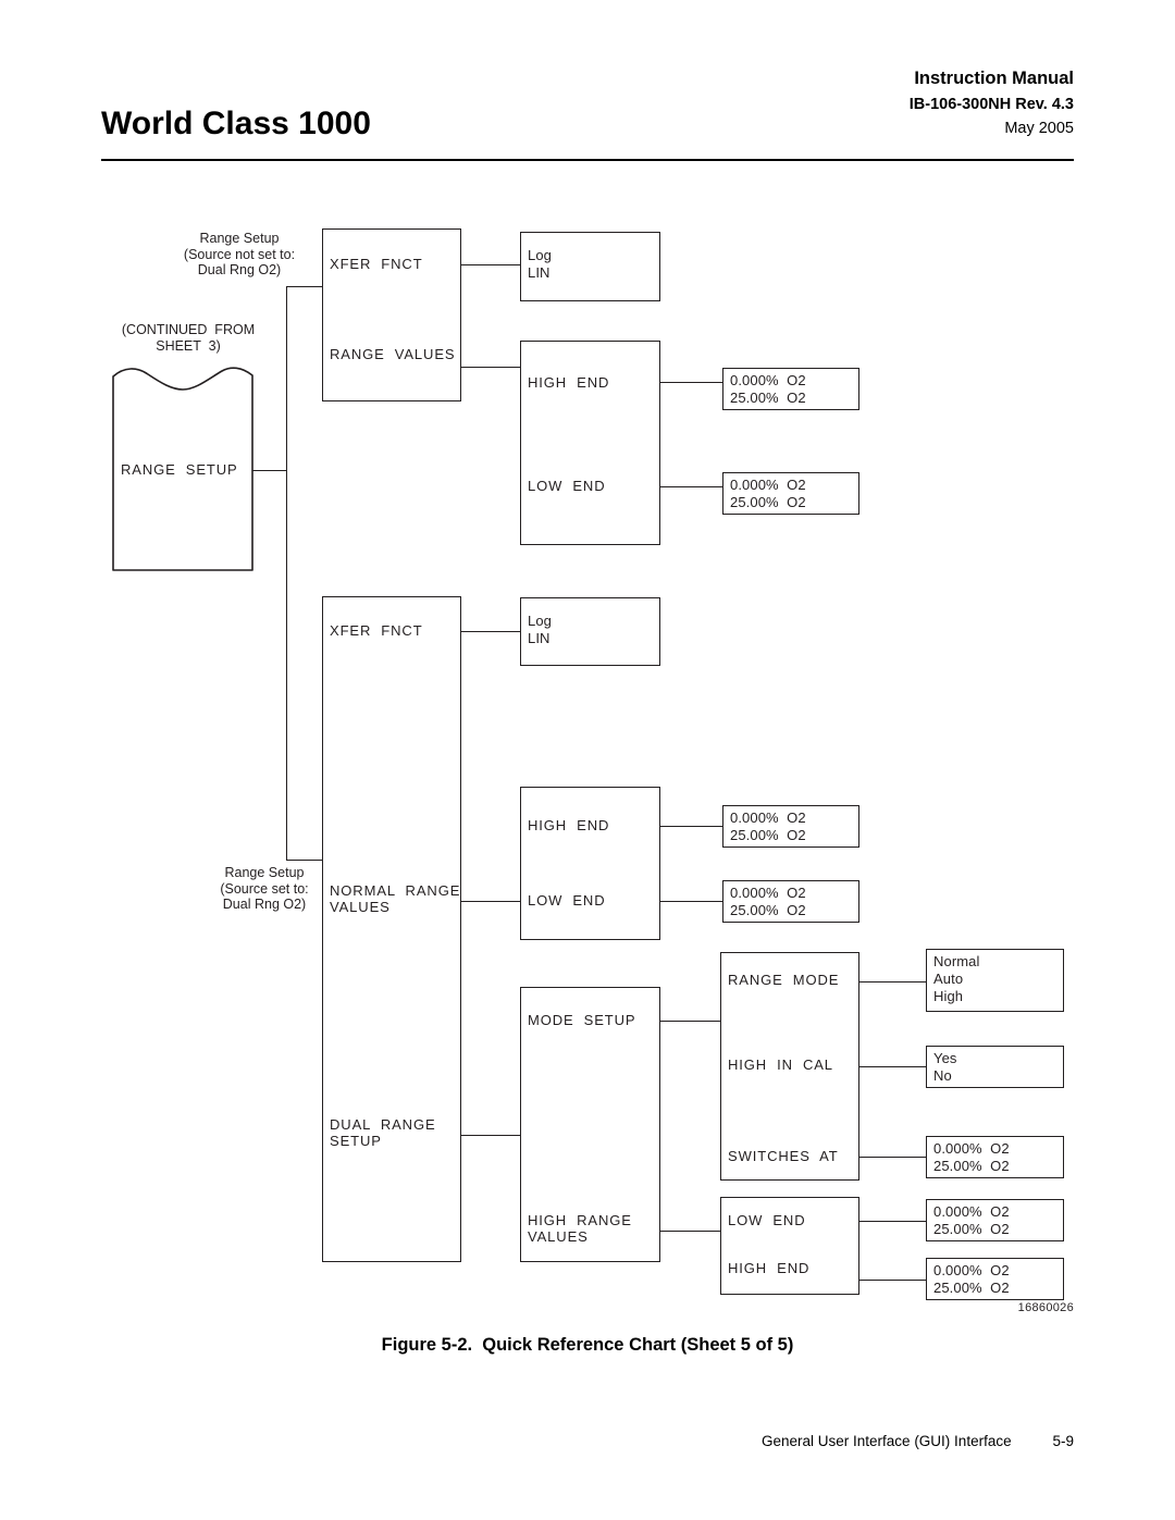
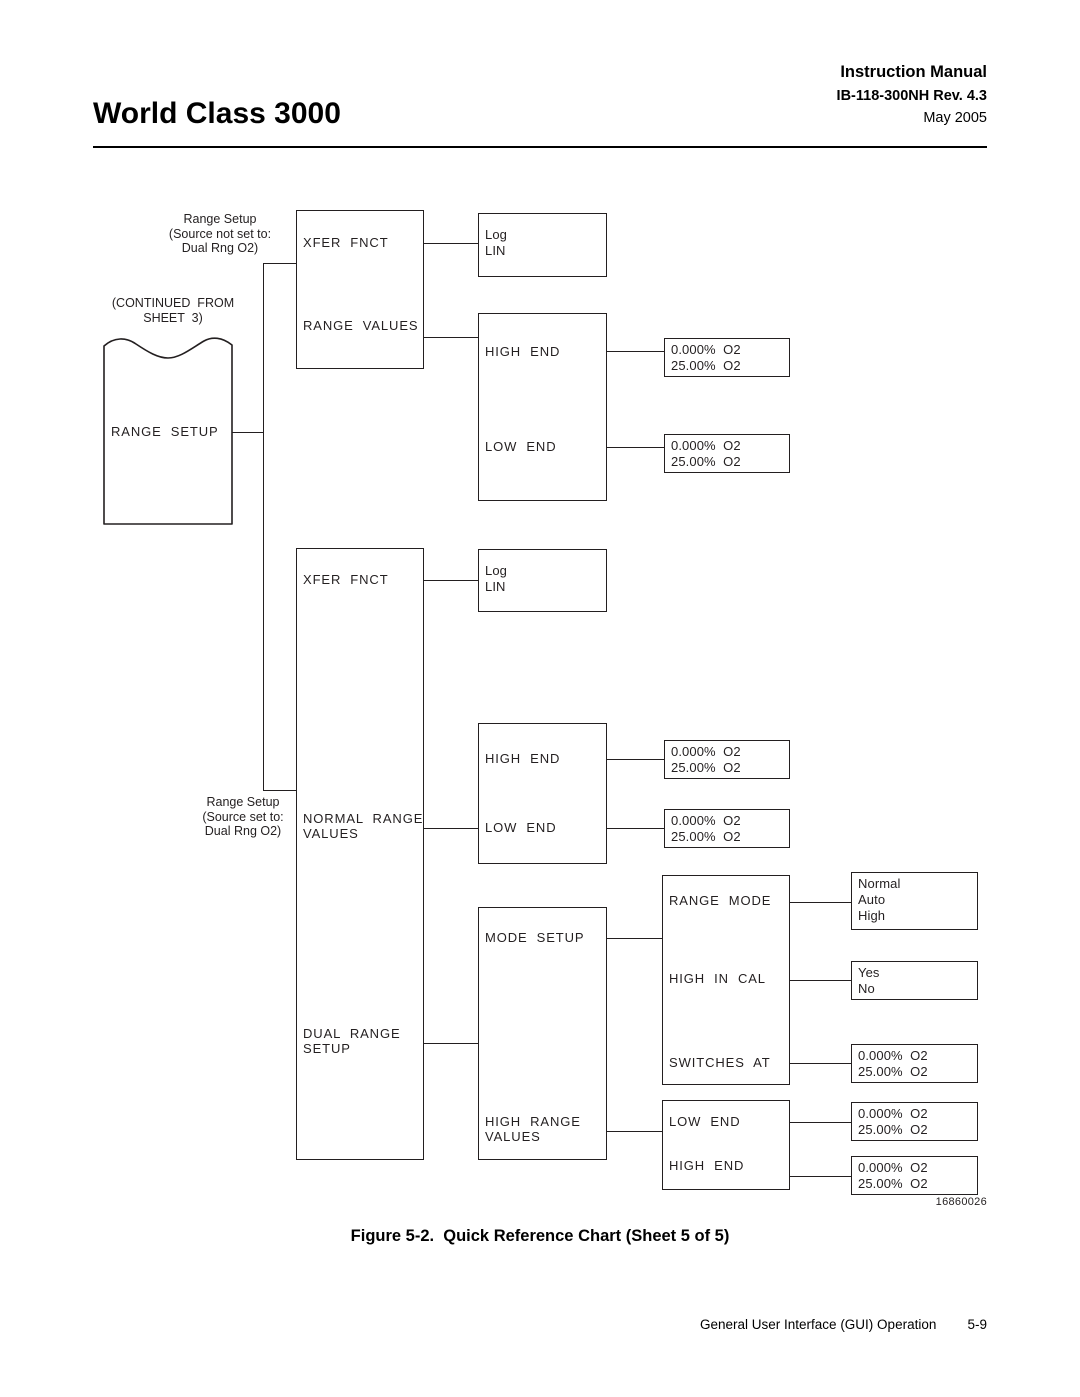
  Instruction Manual
- IB-106-300NH Rev. 4.3
+ IB-118-300NH Rev. 4.3
  May 2005
- World Class 1000
+ World Class 3000
  Range Setup
  (Source not set to:
  Dual Rng O2)
  (CONTINUED FROM
  SHEET 3)
  RANGE SETUP
  XFER FNCT
  RANGE VALUES
  Log
  LIN
  HIGH END
  LOW END
  0.000% O2
  25.00% O2
  0.000% O2
  25.00% O2
  Range Setup
  (Source set to:
  Dual Rng O2)
  XFER FNCT
  NORMAL RANGE
  VALUES
  DUAL RANGE
  SETUP
  Log
  LIN
  HIGH END
  LOW END
  0.000% O2
  25.00% O2
  0.000% O2
  25.00% O2
  MODE SETUP
  HIGH RANGE
  VALUES
  RANGE MODE
  HIGH IN CAL
  SWITCHES AT
  Normal
  Auto
  High
  Yes
  No
  0.000% O2
  25.00% O2
  LOW END
  HIGH END
  0.000% O2
  25.00% O2
  0.000% O2
  25.00% O2
  16860026
  Figure 5-2. Quick Reference Chart (Sheet 5 of 5)
- General User Interface (GUI) Interface
+ General User Interface (GUI) Operation
  5-9
